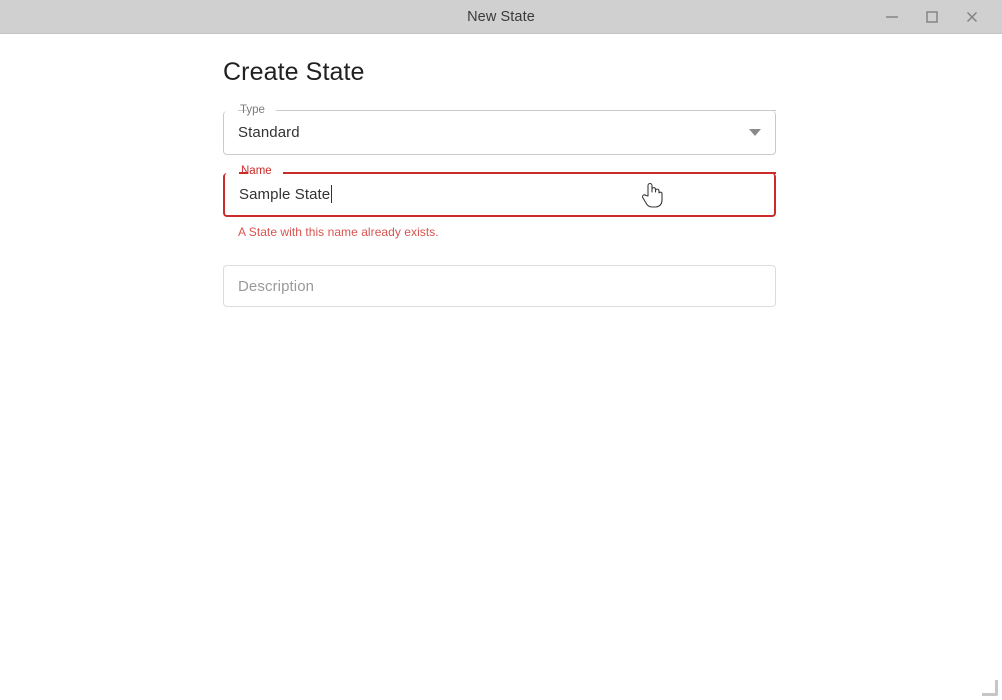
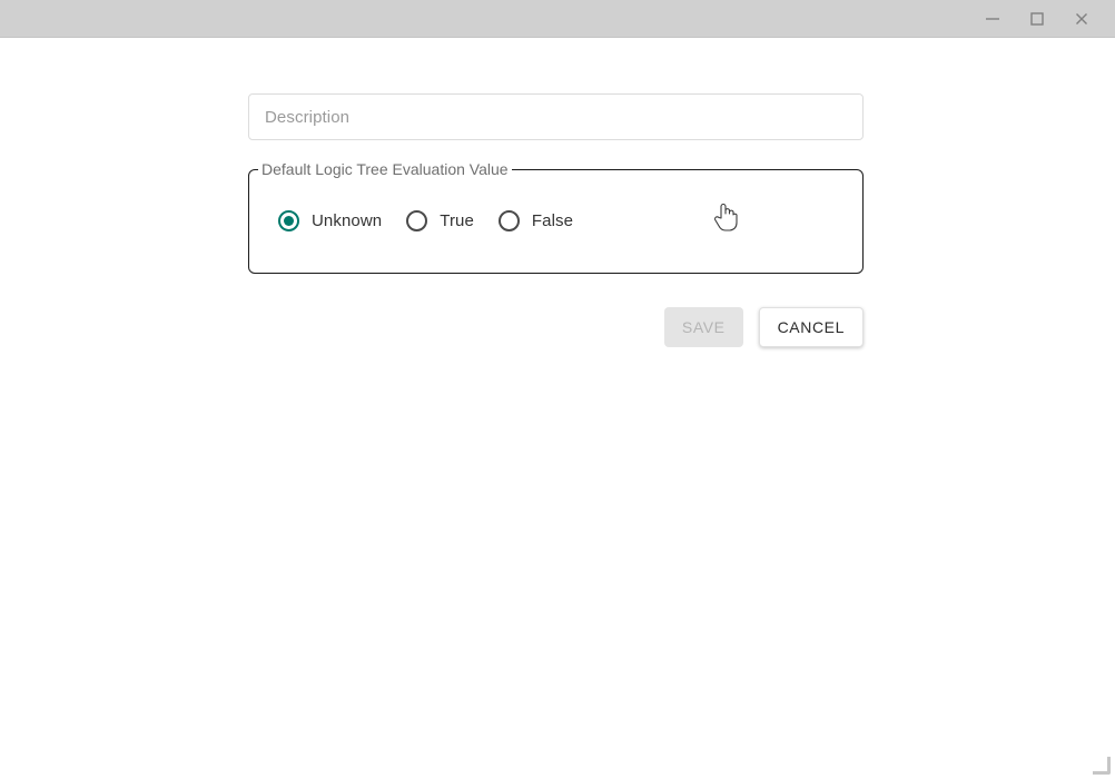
- New State
- Create State
- Type
- Standard
- Name
- Sample State
- A State with this name already exists.
  Description
+ Default Logic Tree Evaluation Value
+ Unknown
+ True
+ False
+ SAVE
+ CANCEL
